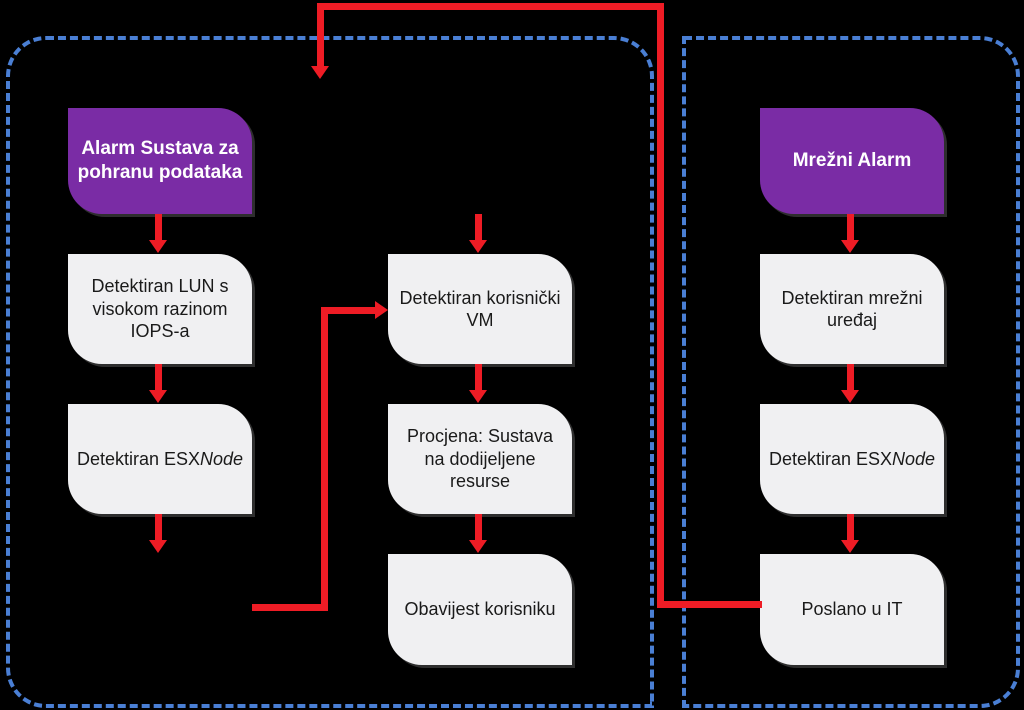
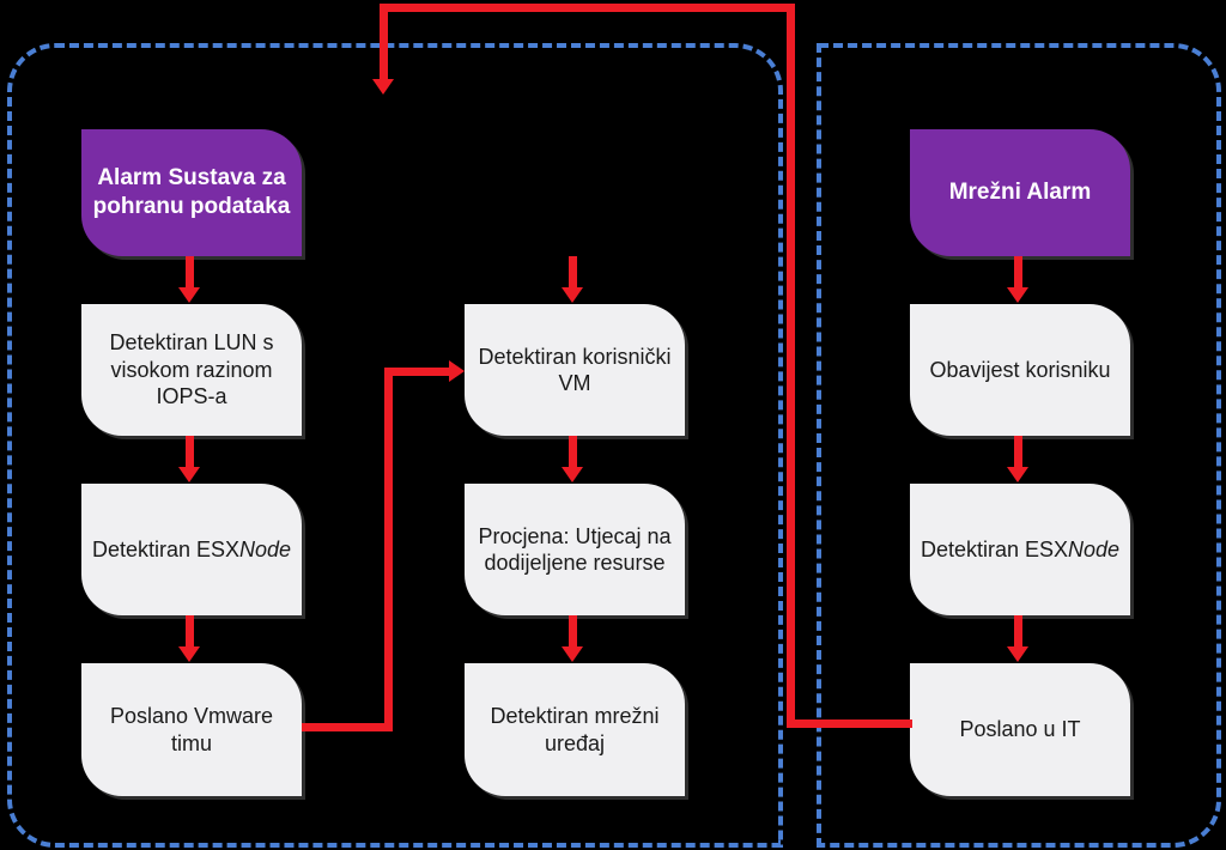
  Alarm Sustava za pohranu podataka
  Detektiran LUN s visokom razinom IOPS-a
  Detektiran ESXNode
+ Poslano Vmware timu
  Detektiran korisnički VM
- Procjena: Sustava na dodijeljene resurse
+ Procjena: Utjecaj na dodijeljene resurse
- Obavijest korisniku
+ Detektiran mrežni uređaj
  Mrežni Alarm
- Detektiran mrežni uređaj
+ Obavijest korisniku
  Detektiran ESXNode
  Poslano u IT
